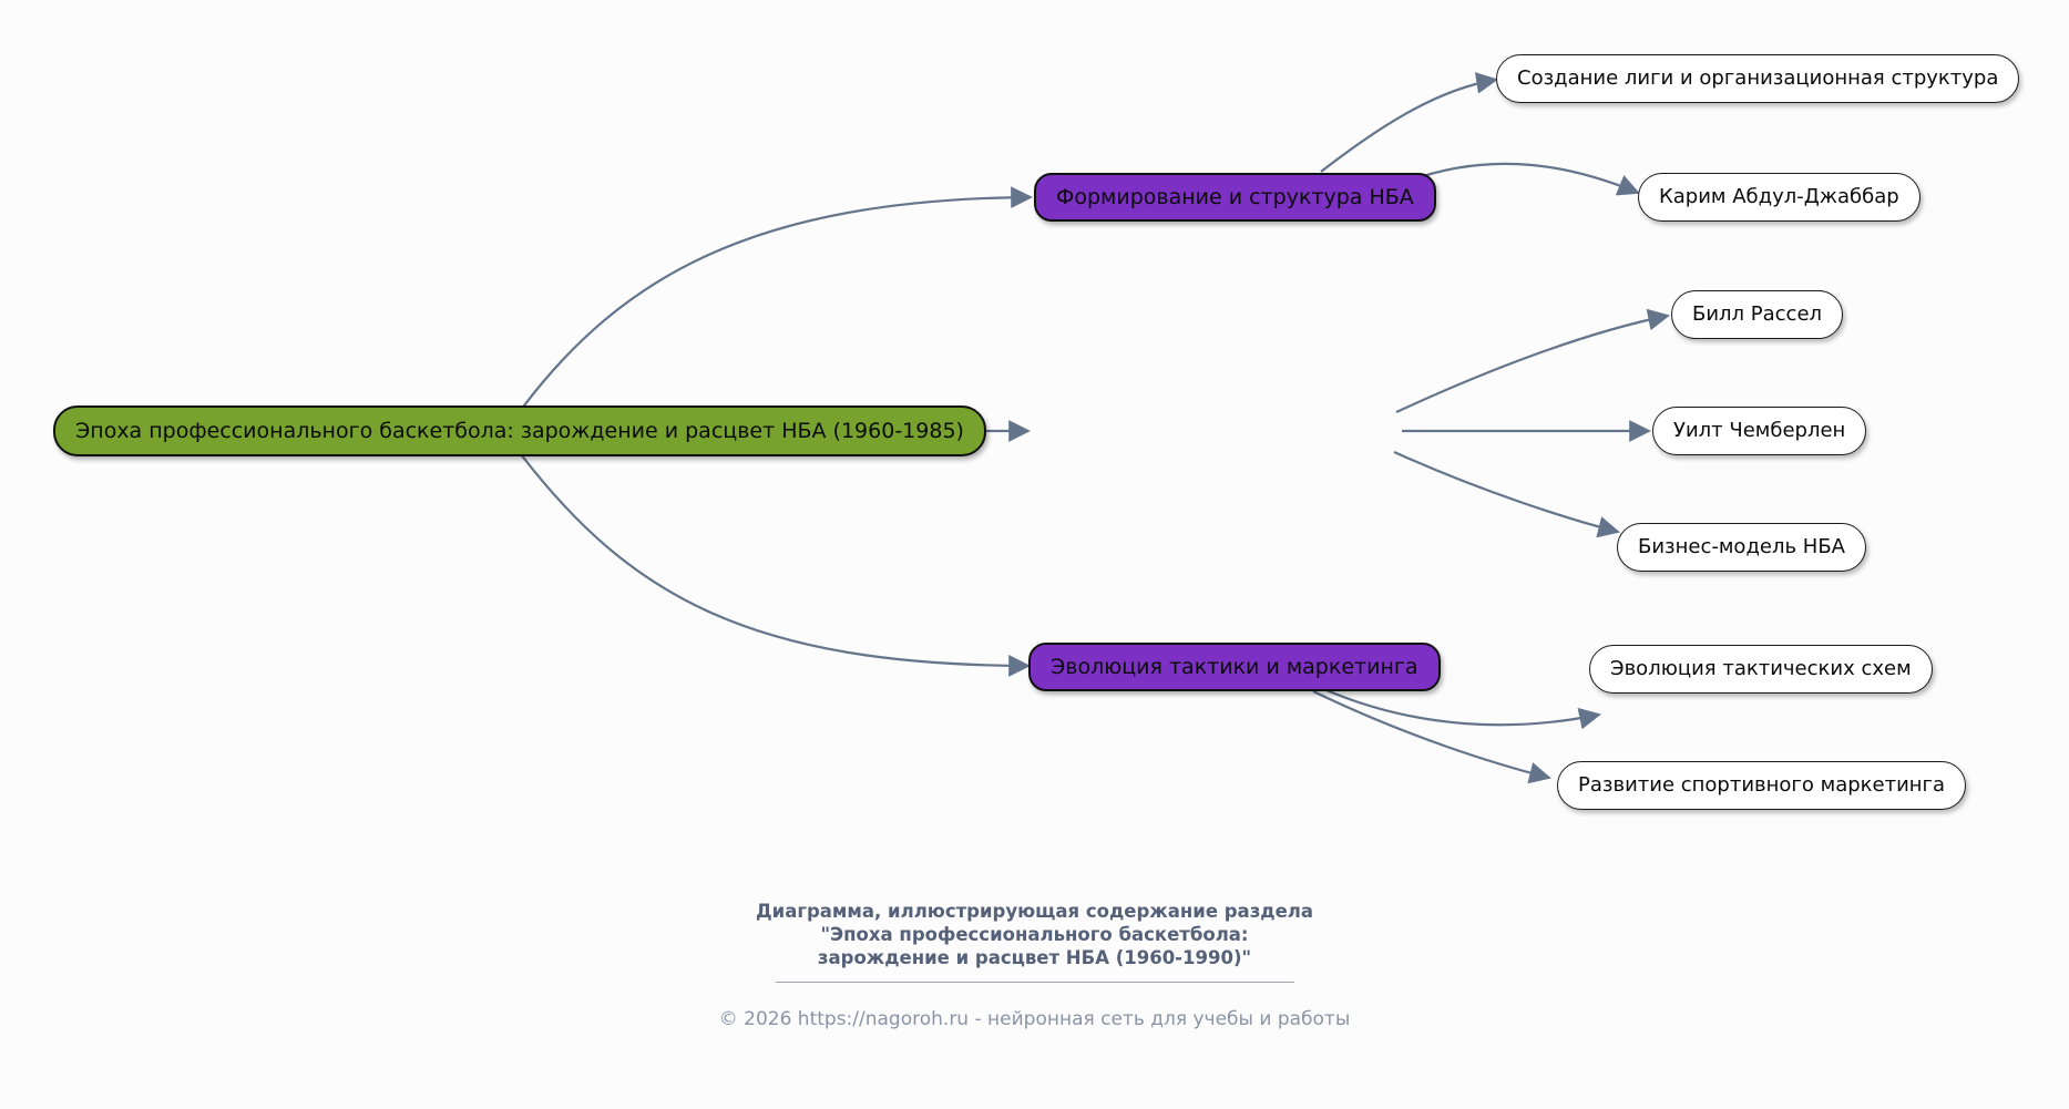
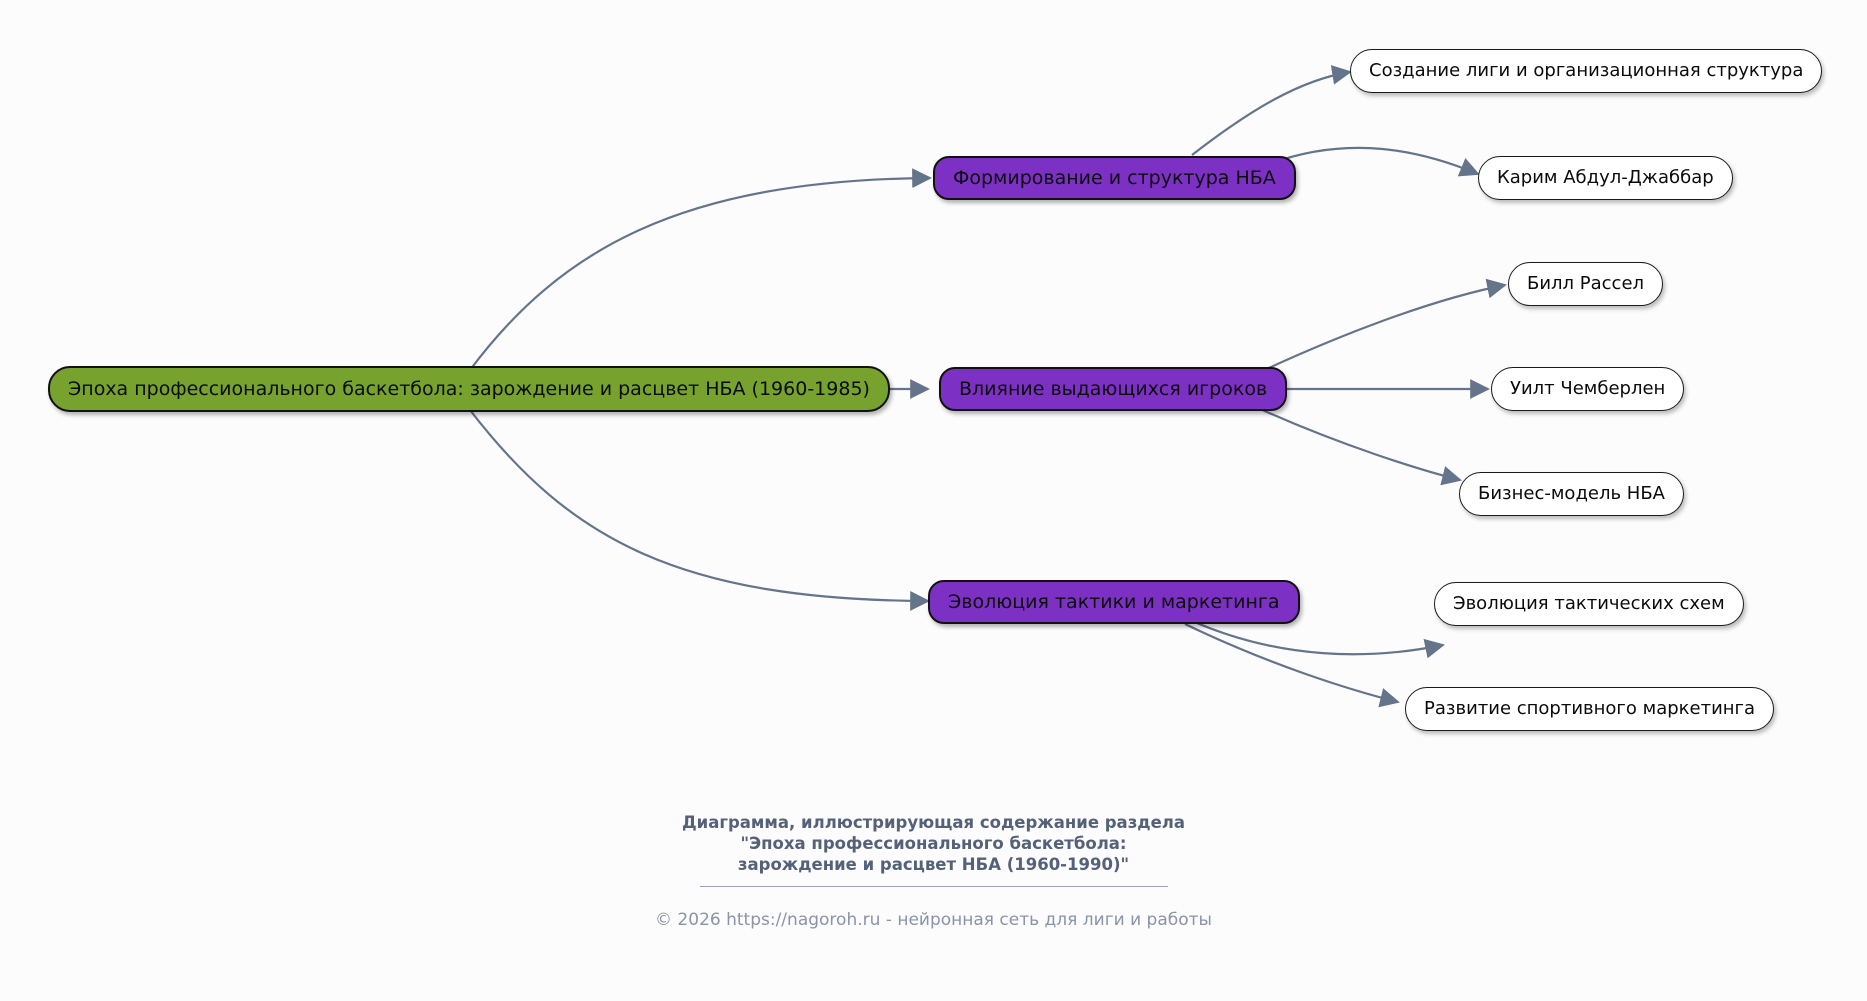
  Эпоха профессионального баскетбола: зарождение и расцвет НБА (1960-1985)
  Формирование и структура НБА
+ Влияние выдающихся игроков
  Эволюция тактики и маркетинга
  Создание лиги и организационная структура
  Карим Абдул-Джаббар
  Билл Рассел
  Уилт Чемберлен
  Бизнес-модель НБА
  Эволюция тактических схем
  Развитие спортивного маркетинга
  Диаграмма, иллюстрирующая содержание раздела
  "Эпоха профессионального баскетбола:
  зарождение и расцвет НБА (1960-1990)"
- © 2026 https://nagoroh.ru - нейронная сеть для учебы и работы
+ © 2026 https://nagoroh.ru - нейронная сеть для лиги и работы
